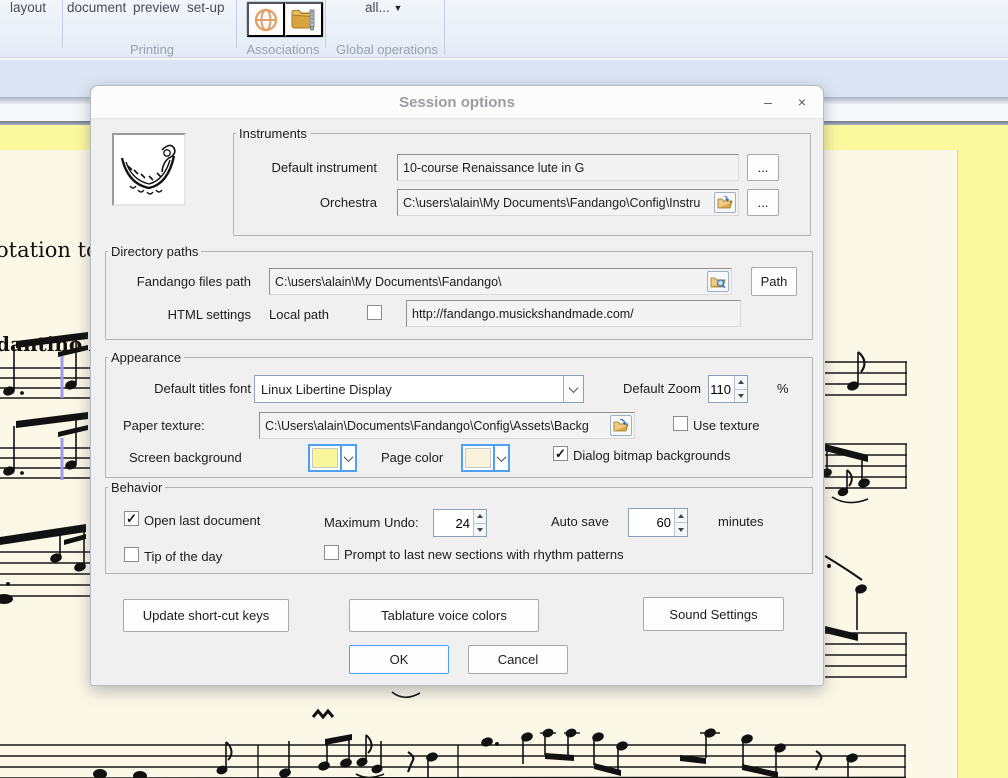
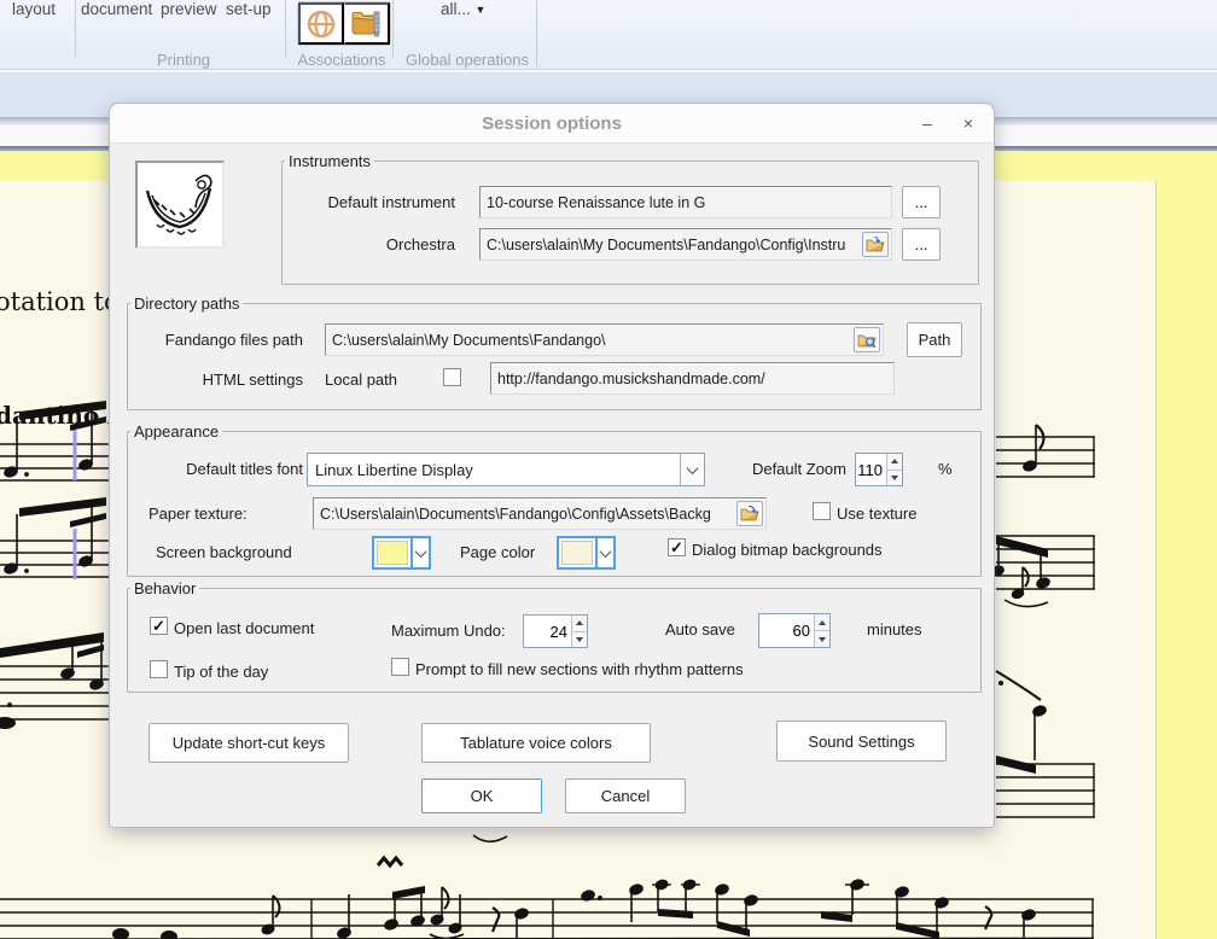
  layout
  document
  preview
  set-up
  all... ▼
  Printing
  Associations
  Global operations
  otation t
  Session options
  –
  ×
  Instruments
  Default instrument
  10-course Renaissance lute in G
  ...
  Orchestra
  C:\users\alain\My Documents\Fandango\Config\Instru
  ...
  Directory paths
  Fandango files path
  C:\users\alain\My Documents\Fandango\
  Path
  HTML settings
  Local path
  http://fandango.musickshandmade.com/
  Appearance
  Default titles font
  Linux Libertine Display
  Default Zoom
  110
  %
  Paper texture:
  C:\Users\alain\Documents\Fandango\Config\Assets\Backg
  Use texture
  Screen background
  Page color
  ✓
  Dialog bitmap backgrounds
  Behavior
  ✓
  Open last document
  Maximum Undo:
  24
  Auto save
  60
  minutes
  Tip of the day
- Prompt to last new sections with rhythm patterns
+ Prompt to fill new sections with rhythm patterns
  Update short-cut keys
  Tablature voice colors
  Sound Settings
  OK
  Cancel
